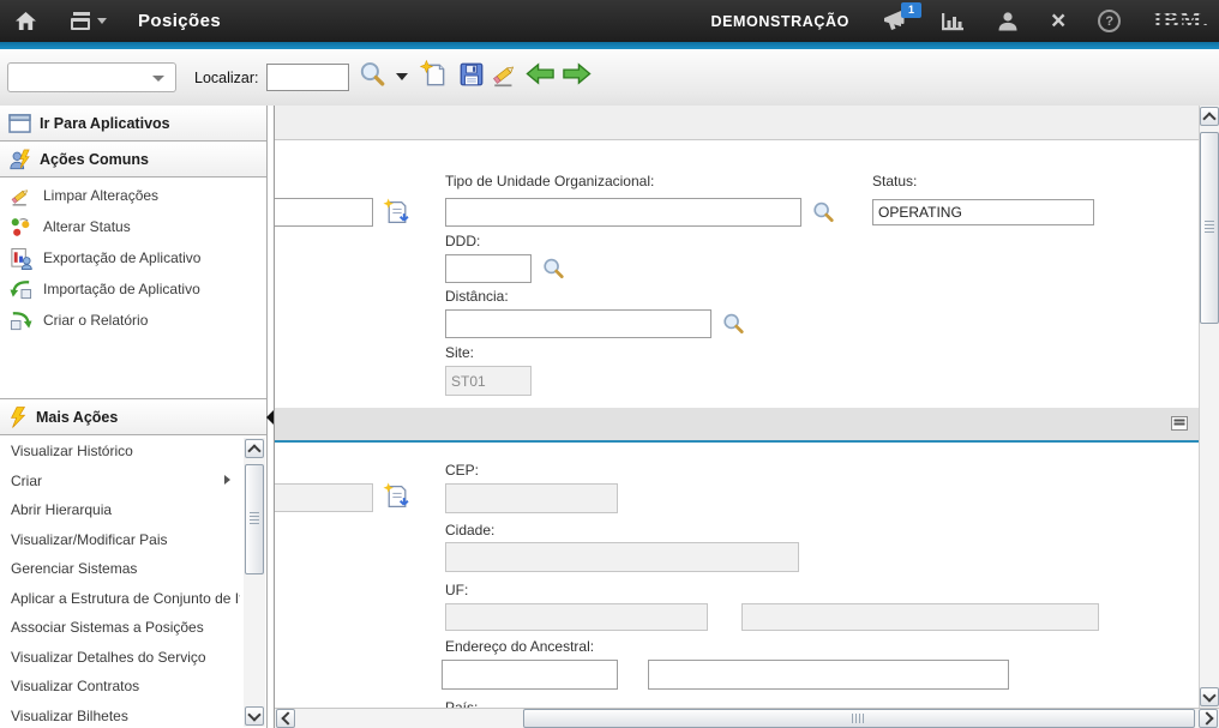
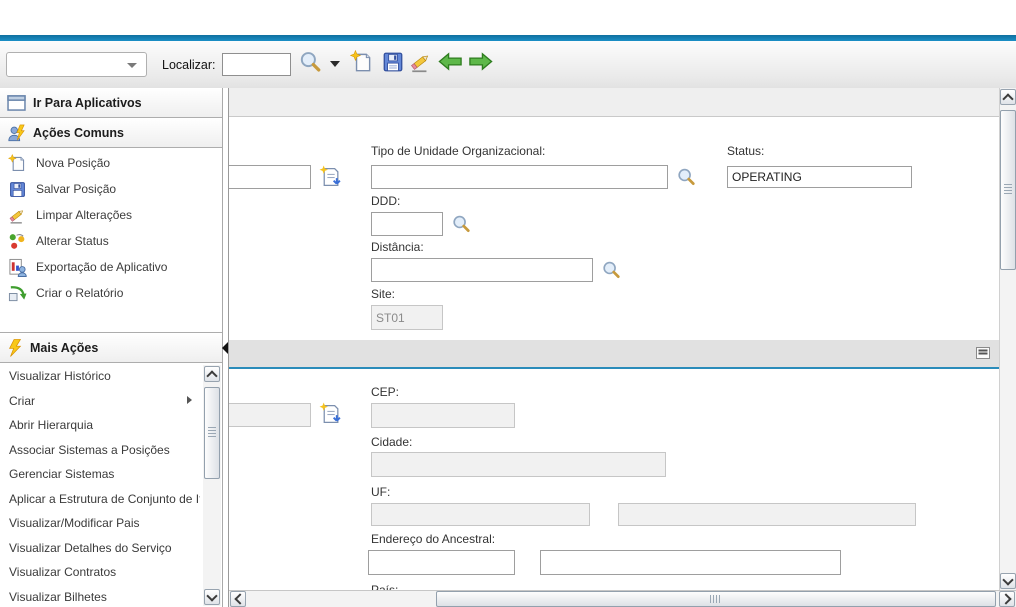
- Posições
- DEMONSTRAÇÃO
- 1
- ×
- ?
- IBM.
  Localizar:
  Ir Para Aplicativos
  Ações Comuns
+ Nova Posição
+ Salvar Posição
  Limpar Alterações
  Alterar Status
  Exportação de Aplicativo
- Importação de Aplicativo
  Criar o Relatório
  Mais Ações
  Visualizar Histórico
  Criar
  Abrir Hierarquia
- Visualizar/Modificar Pais
+ Associar Sistemas a Posições
  Gerenciar Sistemas
  Aplicar a Estrutura de Conjunto de I
- Associar Sistemas a Posições
+ Visualizar/Modificar Pais
  Visualizar Detalhes do Serviço
  Visualizar Contratos
  Visualizar Bilhetes
  Tipo de Unidade Organizacional:
  Status:
  OPERATING
  DDD:
  Distância:
  Site:
  ST01
  CEP:
  Cidade:
  UF:
  Endereço do Ancestral:
